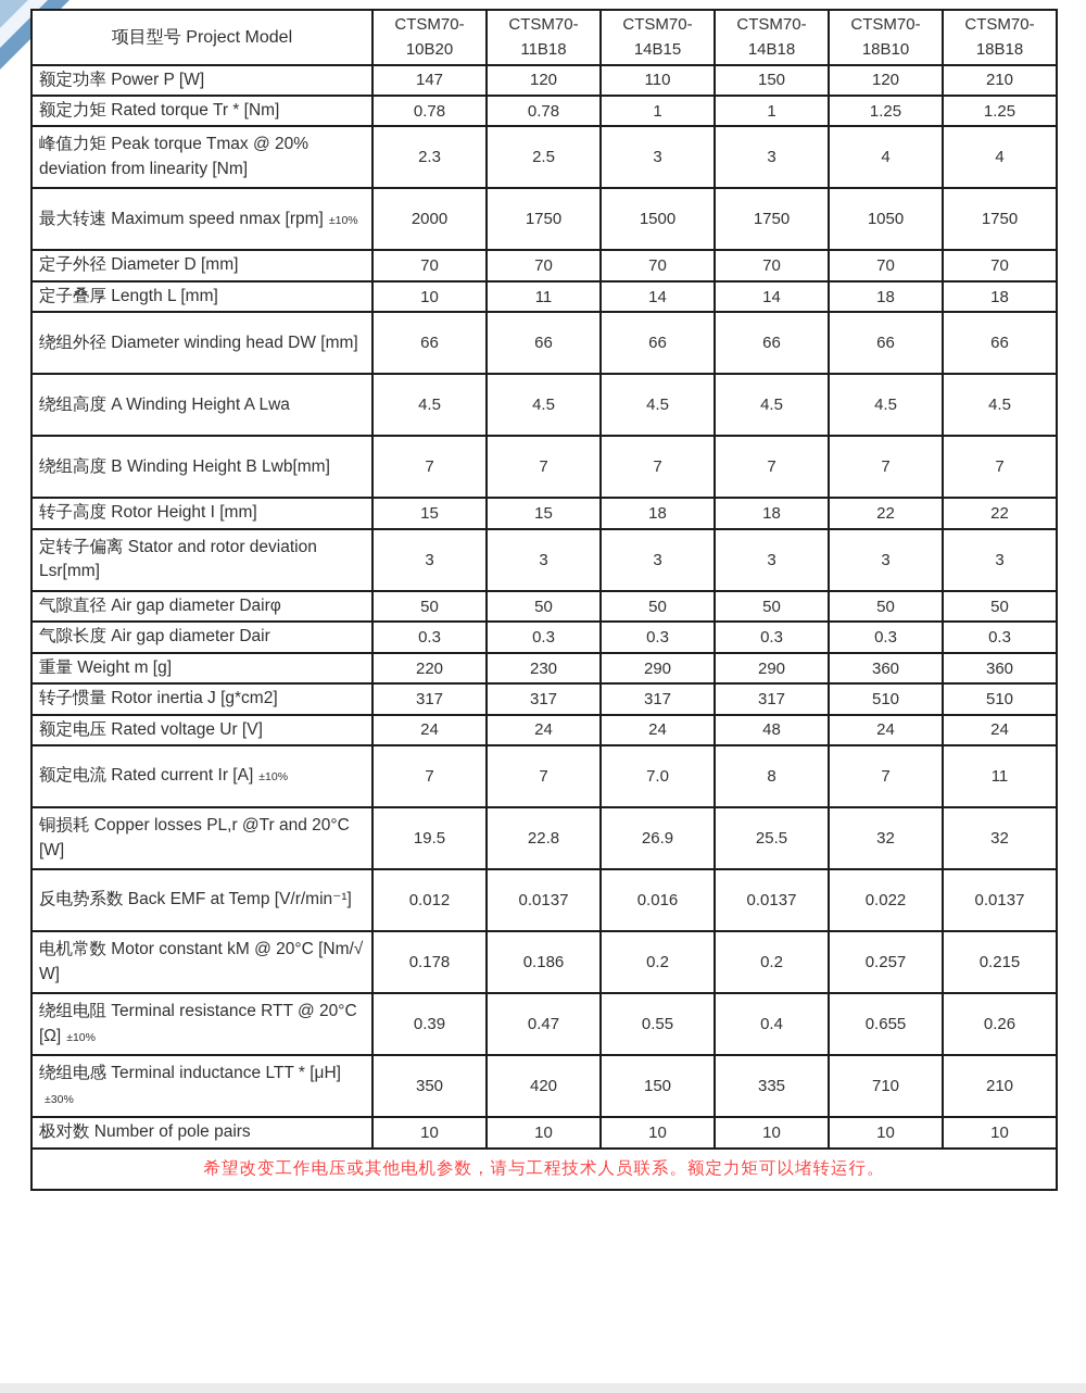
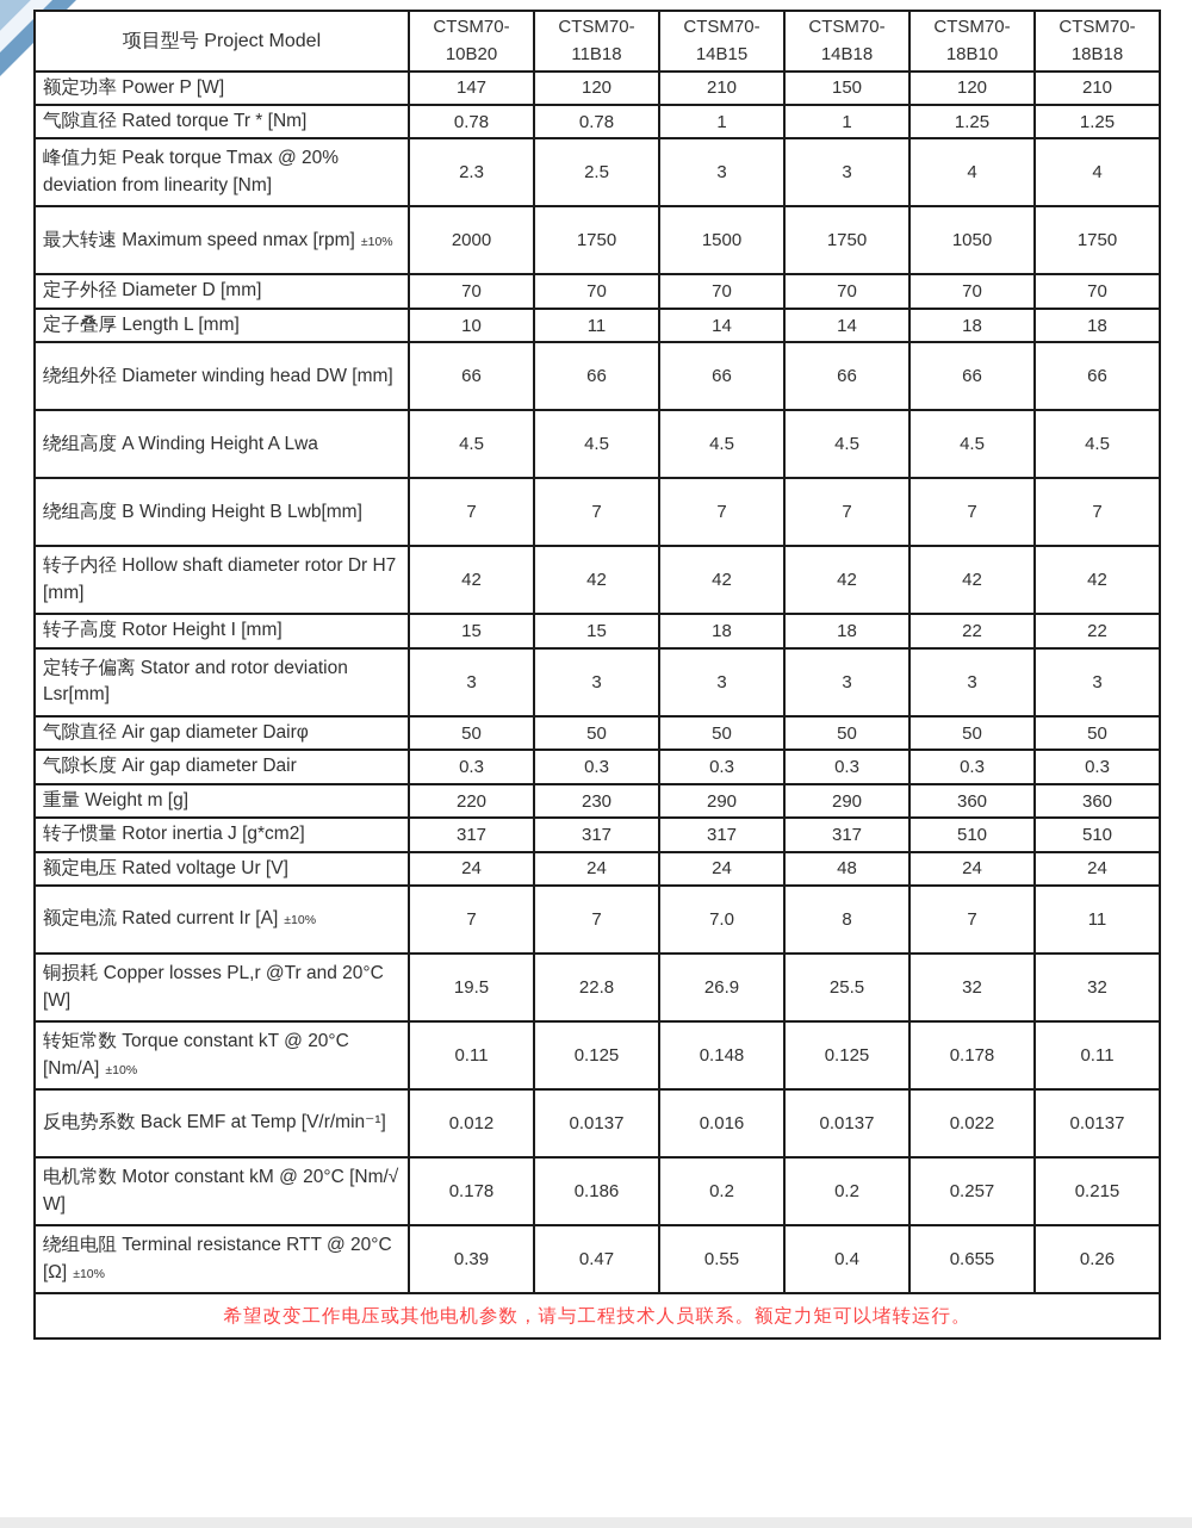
  项目型号 Project Model	CTSM70- 10B20	CTSM70- 11B18	CTSM70- 14B15	CTSM70- 14B18	CTSM70- 18B10	CTSM70- 18B18
- 额定功率 Power P [W]	147	120	110	150	120	210
+ 额定功率 Power P [W]	147	120	210	150	120	210
- 额定力矩 Rated torque Tr * [Nm]	0.78	0.78	1	1	1.25	1.25
+ 气隙直径 Rated torque Tr * [Nm]	0.78	0.78	1	1	1.25	1.25
  峰值力矩 Peak torque Tmax @ 20% deviation from linearity [Nm]	2.3	2.5	3	3	4	4
  最大转速 Maximum speed nmax [rpm] ±10%	2000	1750	1500	1750	1050	1750
  定子外径 Diameter D [mm]	70	70	70	70	70	70
  定子叠厚 Length L [mm]	10	11	14	14	18	18
  绕组外径 Diameter winding head DW [mm]	66	66	66	66	66	66
  绕组高度 A Winding Height A Lwa	4.5	4.5	4.5	4.5	4.5	4.5
  绕组高度 B Winding Height B Lwb[mm]	7	7	7	7	7	7
+ 转子内径 Hollow shaft diameter rotor Dr H7 [mm]	42	42	42	42	42	42
  转子高度 Rotor Height I [mm]	15	15	18	18	22	22
  定转子偏离 Stator and rotor deviation Lsr[mm]	3	3	3	3	3	3
  气隙直径 Air gap diameter Dairφ	50	50	50	50	50	50
  气隙长度 Air gap diameter Dair	0.3	0.3	0.3	0.3	0.3	0.3
  重量 Weight m [g]	220	230	290	290	360	360
  转子惯量 Rotor inertia J [g*cm2]	317	317	317	317	510	510
  额定电压 Rated voltage Ur [V]	24	24	24	48	24	24
  额定电流 Rated current Ir [A] ±10%	7	7	7.0	8	7	11
  铜损耗 Copper losses PL,r @Tr and 20°C [W]	19.5	22.8	26.9	25.5	32	32
+ 转矩常数 Torque constant kT @ 20°C [Nm/A] ±10%	0.11	0.125	0.148	0.125	0.178	0.11
  反电势系数 Back EMF at Temp [V/r/min⁻¹]	0.012	0.0137	0.016	0.0137	0.022	0.0137
  电机常数 Motor constant kM @ 20°C [Nm/√ W]	0.178	0.186	0.2	0.2	0.257	0.215
  绕组电阻 Terminal resistance RTT @ 20°C [Ω] ±10%	0.39	0.47	0.55	0.4	0.655	0.26
- 绕组电感 Terminal inductance LTT * [μH]±30%	350	420	150	335	710	210
- 极对数 Number of pole pairs	10	10	10	10	10	10
  希望改变工作电压或其他电机参数，请与工程技术人员联系。额定力矩可以堵转运行。
